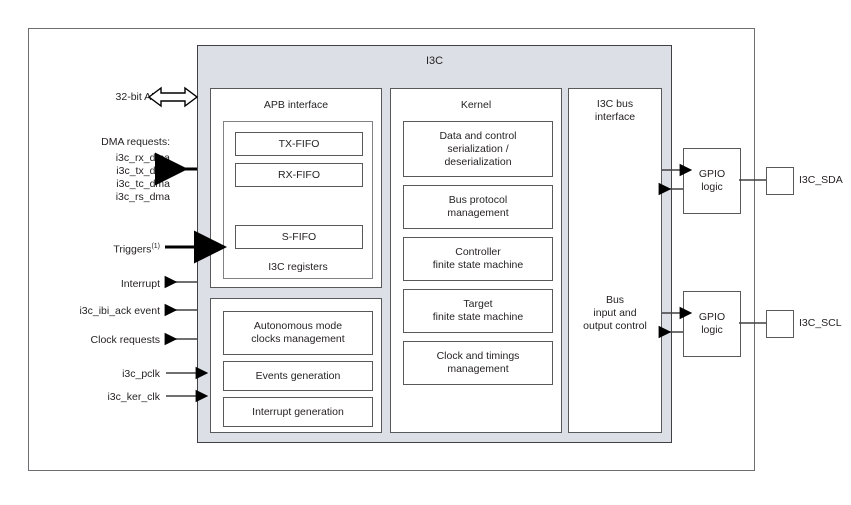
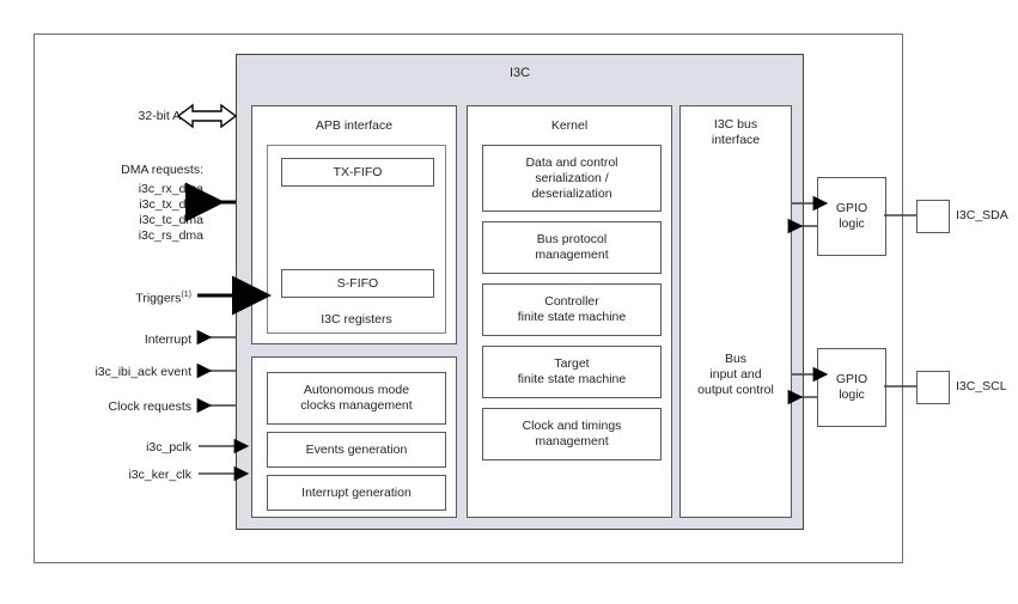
  I3C
  APB interface
  TX-FIFO
- RX-FIFO
  S-FIFO
  I3C registers
  Autonomous mode
  clocks management
  Events generation
  Interrupt generation
  Kernel
  Data and control
  serialization /
  deserialization
  Bus protocol
  management
  Controller
  finite state machine
  Target
  finite state machine
  Clock and timings
  management
  I3C bus
  interface
  Bus
  input and
  output control
  GPIO
  logic
  I3C_SDA
  GPIO
  logic
  I3C_SCL
  DMA requests:
  i3c_rx_dma
  i3c_tx_dma
  i3c_tc_dma
  i3c_rs_dma
  Triggers
  Interrupt
  i3c_ibi_ack event
  Clock requests
  i3c_pclk
  i3c_ker_clk
